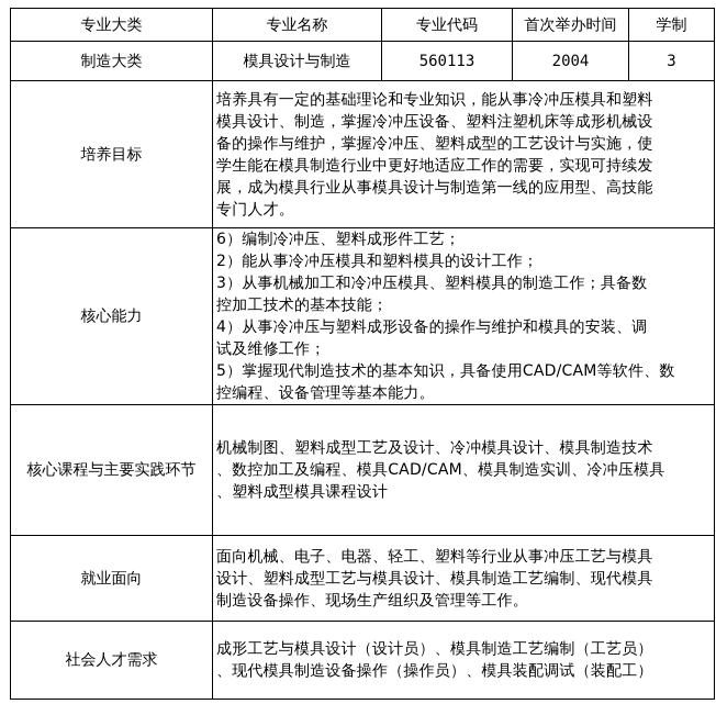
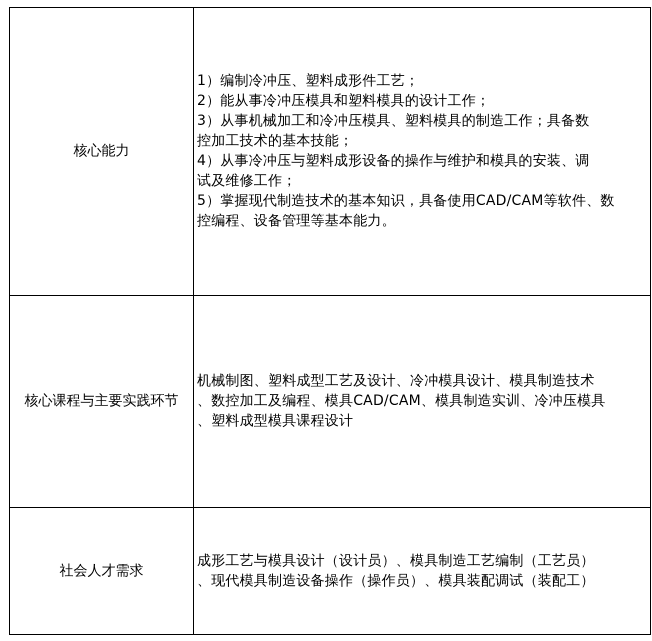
- 专业大类	专业名称	专业代码	首次举办时间	学制
- 制造大类	模具设计与制造	560113	2004	3
- 培养目标	培养具有一定的基础理论和专业知识，能从事冷冲压模具和塑料 模具设计、制造，掌握冷冲压设备、塑料注塑机床等成形机械设 备的操作与维护，掌握冷冲压、塑料成型的工艺设计与实施，使 学生能在模具制造行业中更好地适应工作的需要，实现可持续发 展，成为模具行业从事模具设计与制造第一线的应用型、高技能 专门人才。
- 核心能力	6）编制冷冲压、塑料成形件工艺； 2）能从事冷冲压模具和塑料模具的设计工作； 3）从事机械加工和冷冲压模具、塑料模具的制造工作；具备数 控加工技术的基本技能； 4）从事冷冲压与塑料成形设备的操作与维护和模具的安装、调 试及维修工作； 5）掌握现代制造技术的基本知识，具备使用CAD/CAM等软件、数 控编程、设备管理等基本能力。
+ 核心能力	1）编制冷冲压、塑料成形件工艺； 2）能从事冷冲压模具和塑料模具的设计工作； 3）从事机械加工和冷冲压模具、塑料模具的制造工作；具备数 控加工技术的基本技能； 4）从事冷冲压与塑料成形设备的操作与维护和模具的安装、调 试及维修工作； 5）掌握现代制造技术的基本知识，具备使用CAD/CAM等软件、数 控编程、设备管理等基本能力。
  核心课程与主要实践环节	机械制图、塑料成型工艺及设计、冷冲模具设计、模具制造技术 、数控加工及编程、模具CAD/CAM、模具制造实训、冷冲压模具 、塑料成型模具课程设计
- 就业面向	面向机械、电子、电器、轻工、塑料等行业从事冲压工艺与模具 设计、塑料成型工艺与模具设计、模具制造工艺编制、现代模具 制造设备操作、现场生产组织及管理等工作。
  社会人才需求	成形工艺与模具设计（设计员）、模具制造工艺编制（工艺员） 、现代模具制造设备操作（操作员）、模具装配调试（装配工）
